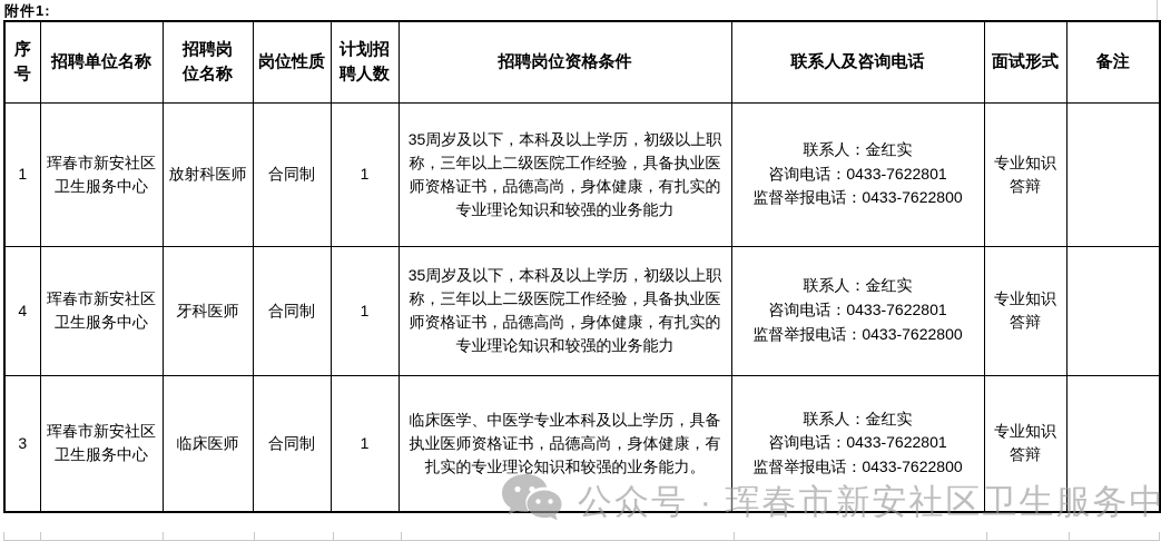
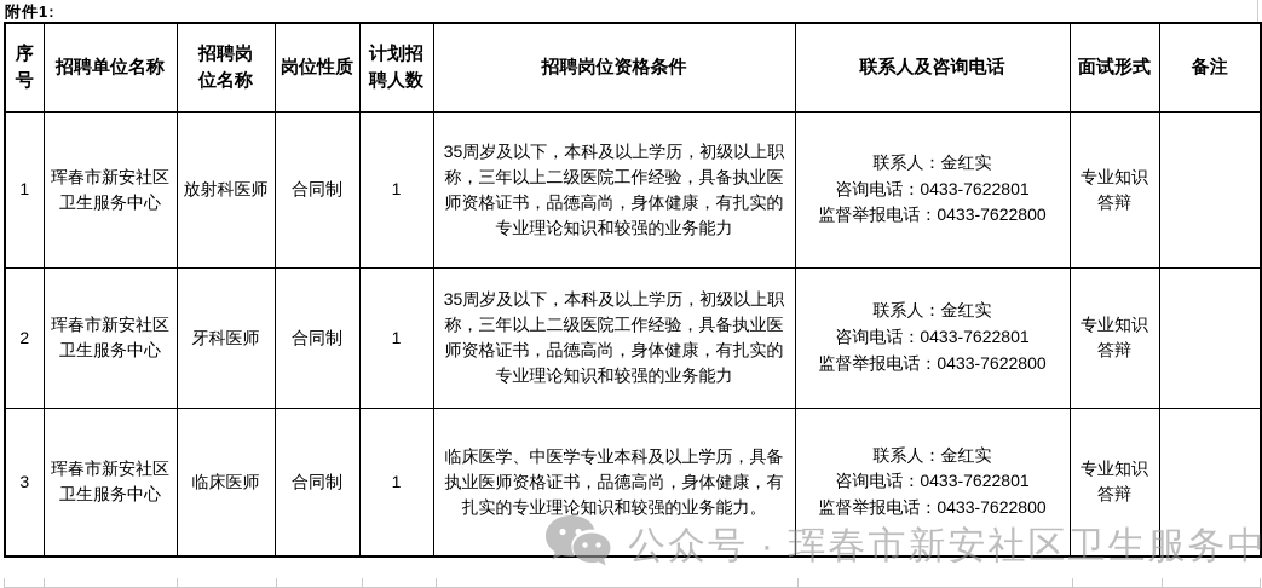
  附件1:
  序 号	招聘单位名称	招聘岗 位名称	岗位性质	计划招 聘人数	招聘岗位资格条件	联系人及咨询电话	面试形式	备注
  1	珲春市新安社区 卫生服务中心	放射科医师	合同制	1	35周岁及以下，本科及以上学历，初级以上职称，三年以上二级医院工作经验，具备执业医师资格证书，品德高尚，身体健康，有扎实的专业理论知识和较强的业务能力	联系人：金红实 咨询电话：0433-7622801 监督举报电话：0433-7622800	专业知识 答辩
- 4	珲春市新安社区 卫生服务中心	牙科医师	合同制	1	35周岁及以下，本科及以上学历，初级以上职称，三年以上二级医院工作经验，具备执业医师资格证书，品德高尚，身体健康，有扎实的专业理论知识和较强的业务能力	联系人：金红实 咨询电话：0433-7622801 监督举报电话：0433-7622800	专业知识 答辩
+ 2	珲春市新安社区 卫生服务中心	牙科医师	合同制	1	35周岁及以下，本科及以上学历，初级以上职称，三年以上二级医院工作经验，具备执业医师资格证书，品德高尚，身体健康，有扎实的专业理论知识和较强的业务能力	联系人：金红实 咨询电话：0433-7622801 监督举报电话：0433-7622800	专业知识 答辩
  3	珲春市新安社区 卫生服务中心	临床医师	合同制	1	临床医学、中医学专业本科及以上学历，具备执业医师资格证书，品德高尚，身体健康，有扎实的专业理论知识和较强的业务能力。	联系人：金红实 咨询电话：0433-7622801 监督举报电话：0433-7622800	专业知识 答辩
  公众号 · 珲春市新安社区卫生服务中
